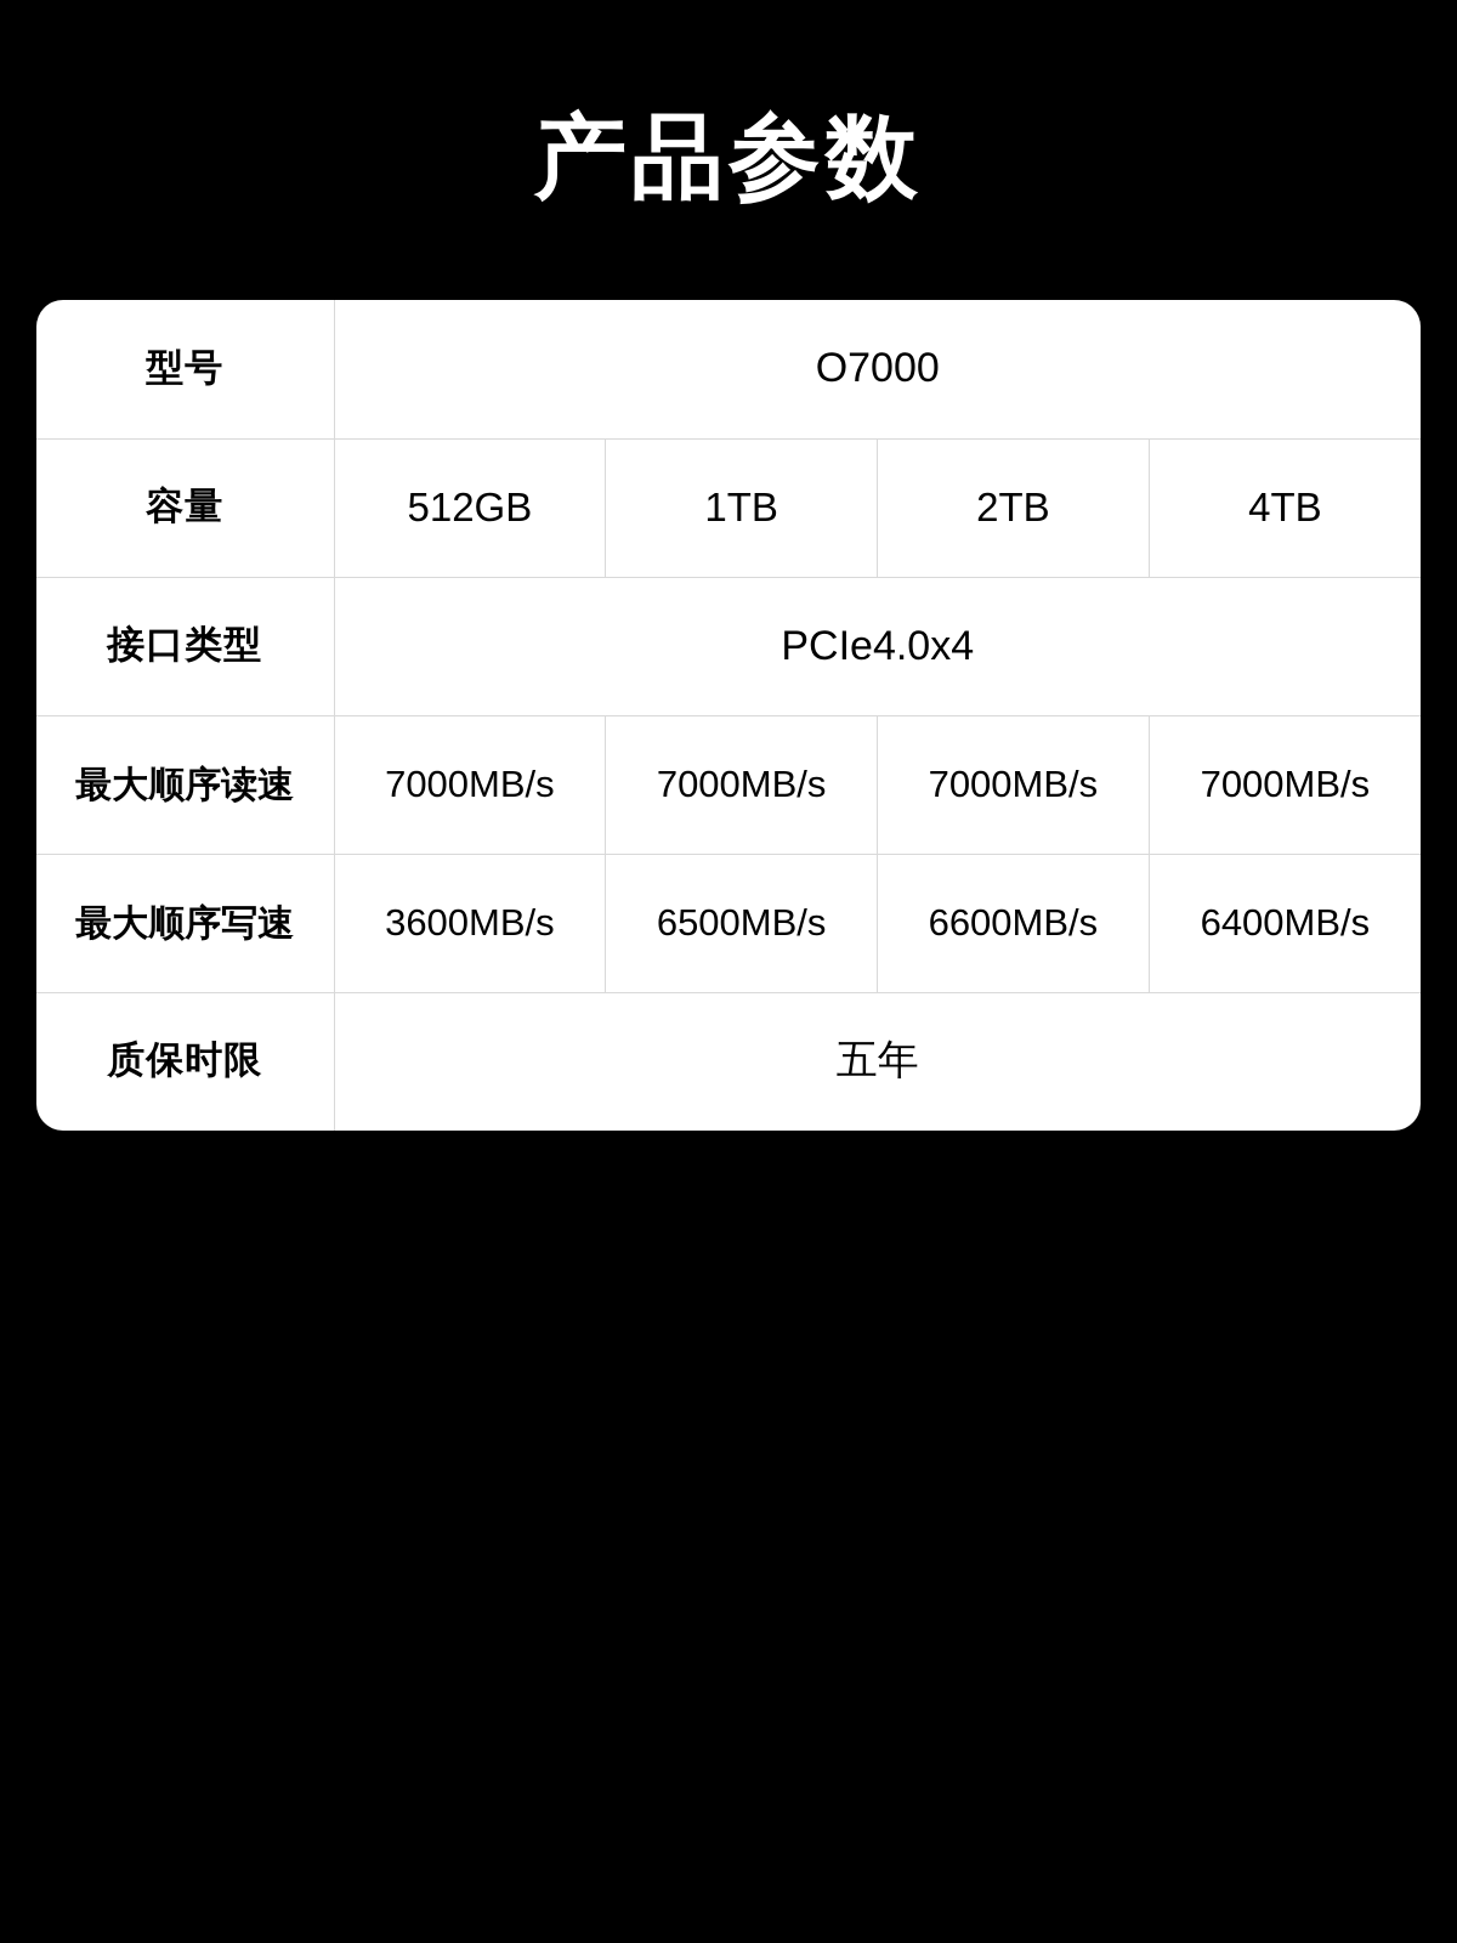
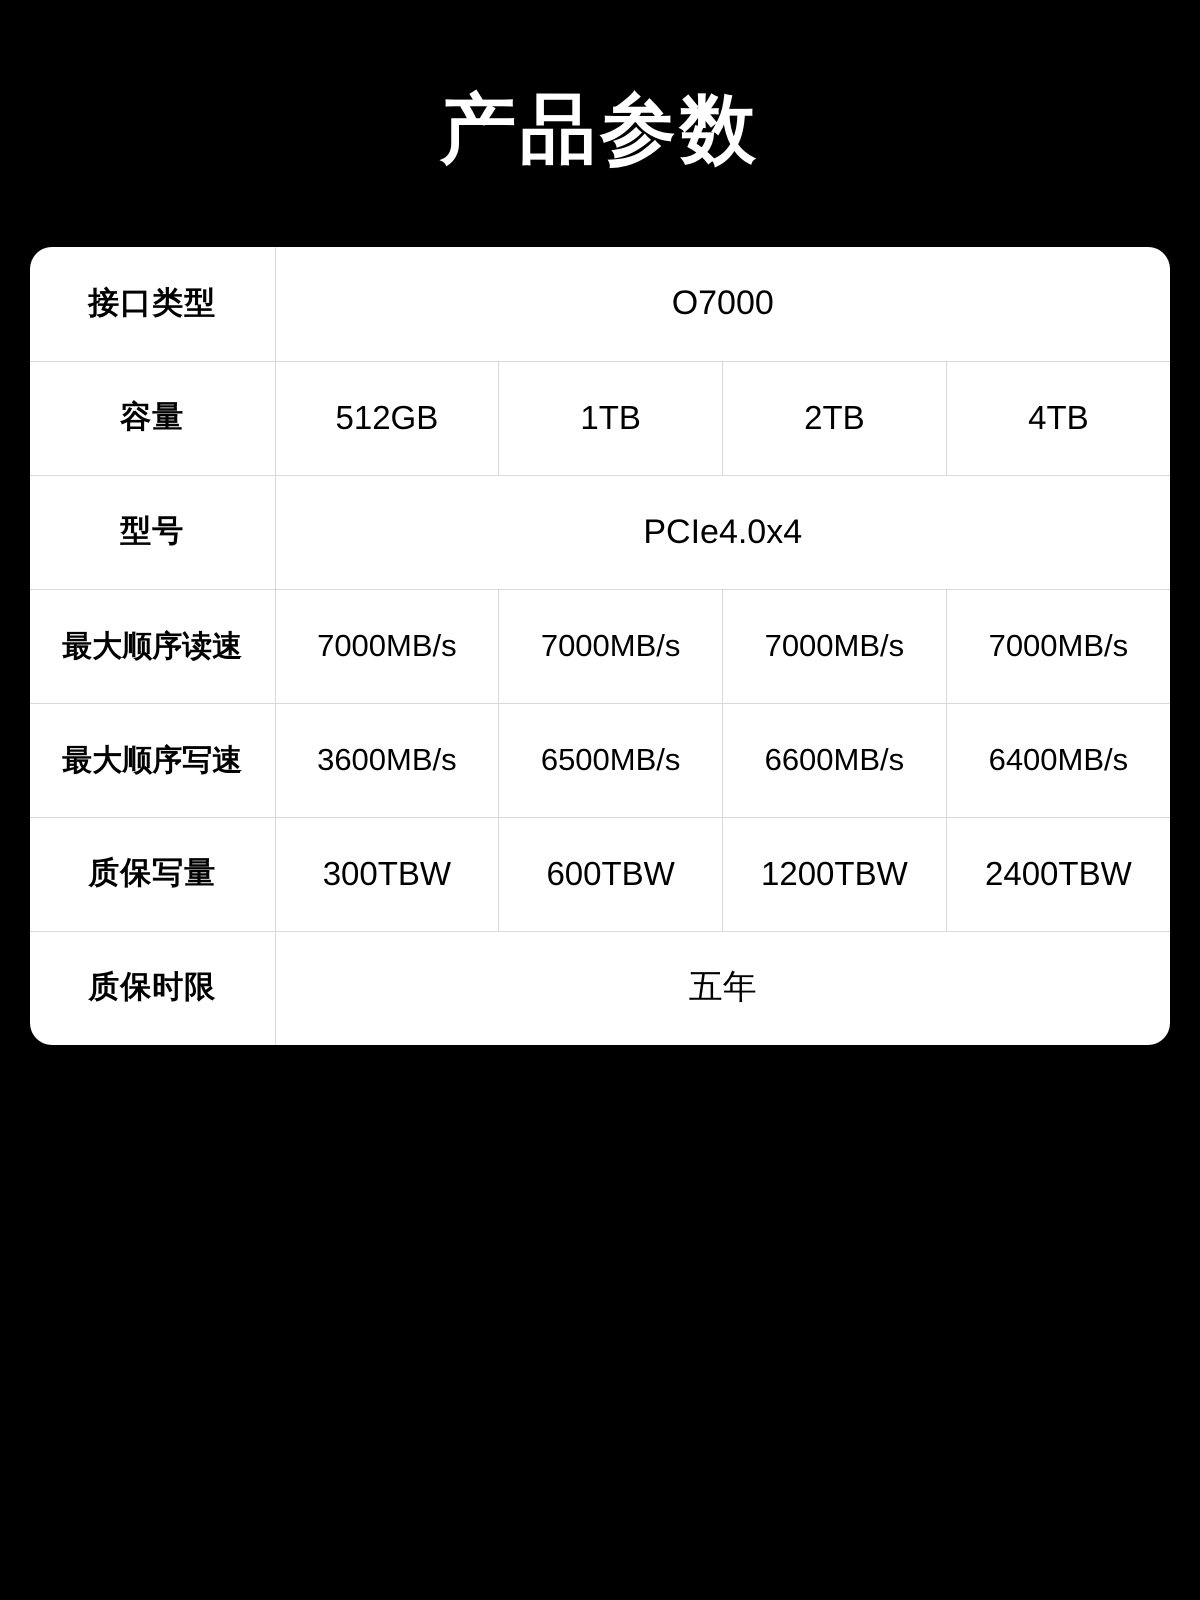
  产品参数
- 型号	O7000
+ 接口类型	O7000
  容量	512GB	1TB	2TB	4TB
- 接口类型	PCIe4.0x4
+ 型号	PCIe4.0x4
  最大顺序读速	7000MB/s	7000MB/s	7000MB/s	7000MB/s
  最大顺序写速	3600MB/s	6500MB/s	6600MB/s	6400MB/s
+ 质保写量	300TBW	600TBW	1200TBW	2400TBW
  质保时限	五年
